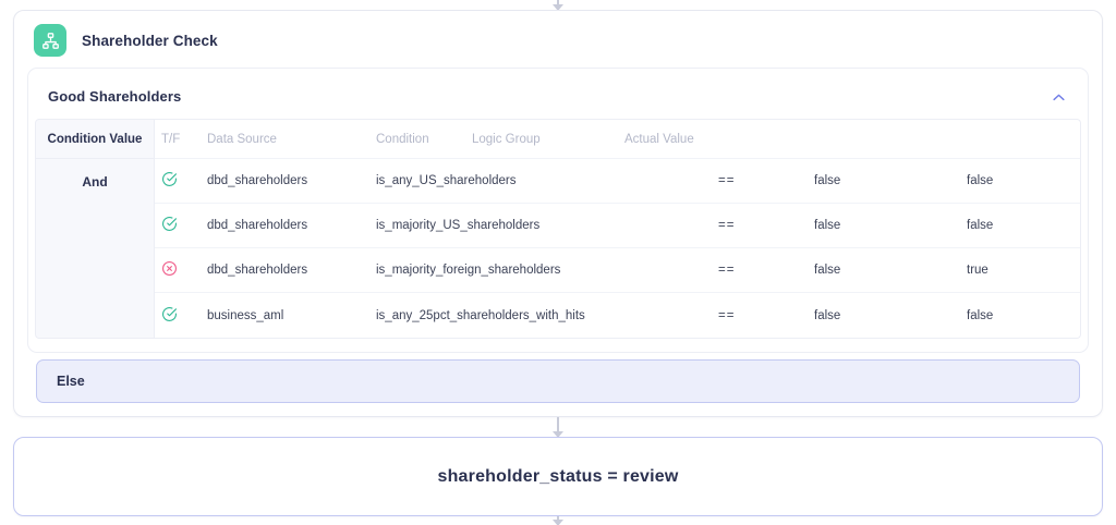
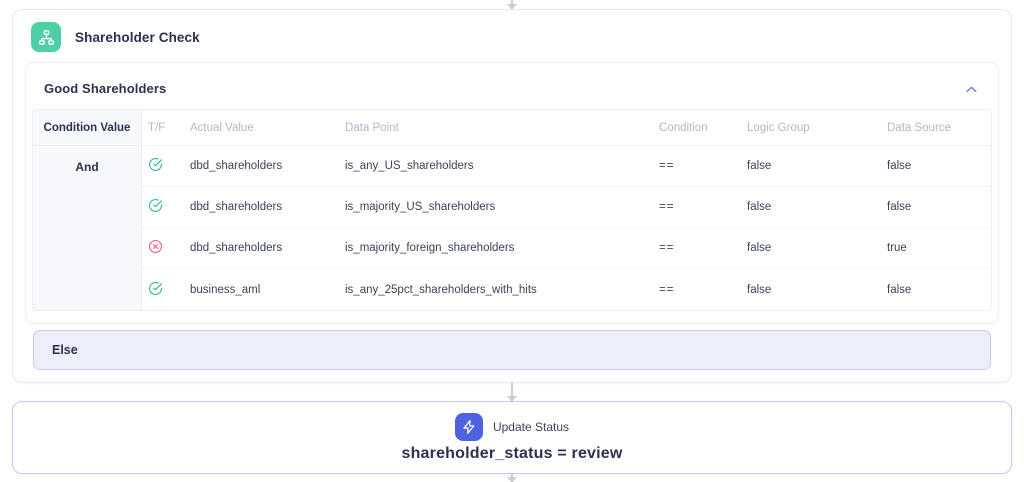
  Shareholder Check
  Good Shareholders
  Condition Value
  And
  T/F
- Data Source
+ Actual Value
+ Data Point
  Condition
  Logic Group
- Actual Value
+ Data Source
  dbd_shareholders
  is_any_US_shareholders
  ==
  false
  false
  dbd_shareholders
  is_majority_US_shareholders
  ==
  false
  false
  dbd_shareholders
  is_majority_foreign_shareholders
  ==
  false
  true
  business_aml
  is_any_25pct_shareholders_with_hits
  ==
  false
  false
  Else
+ Update Status
  shareholder_status = review
